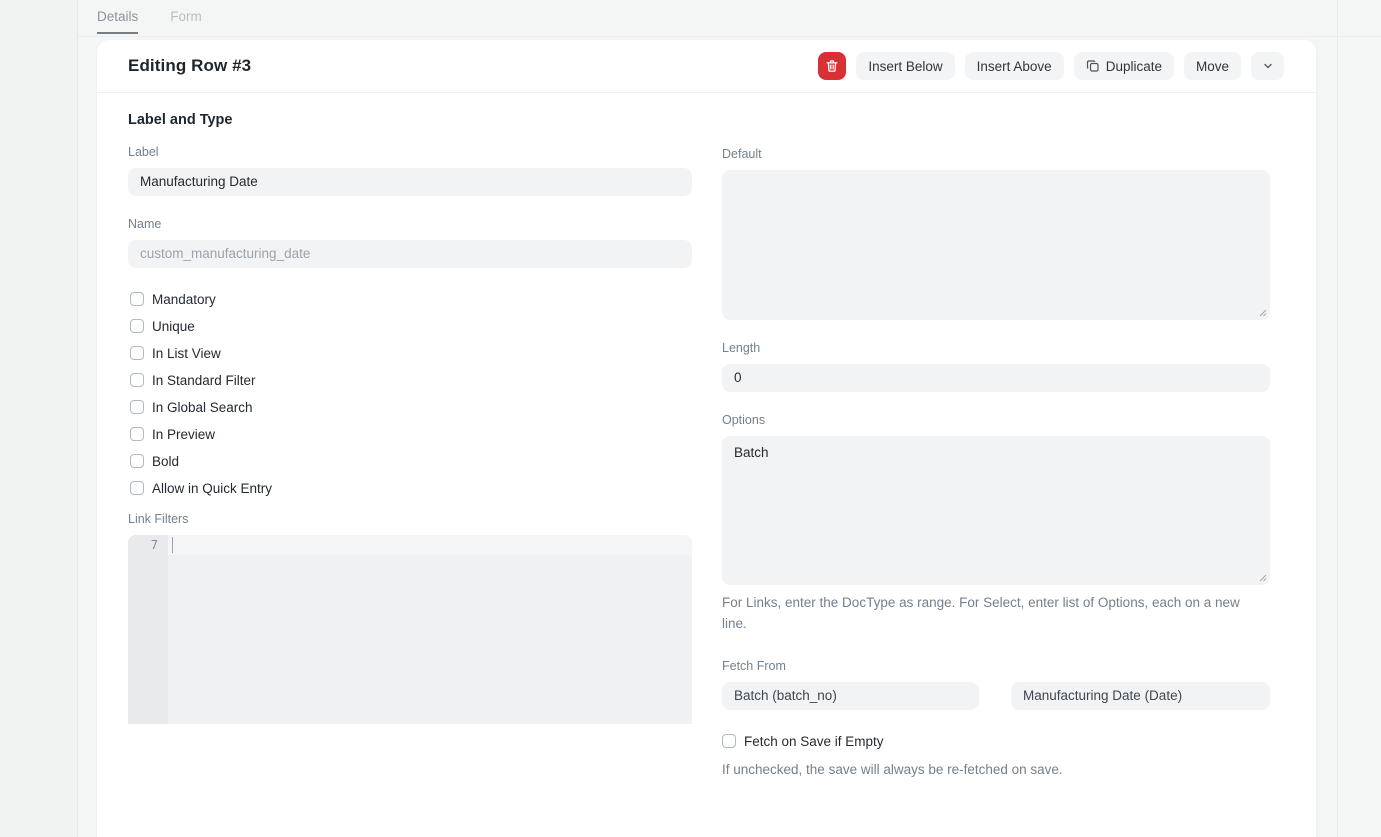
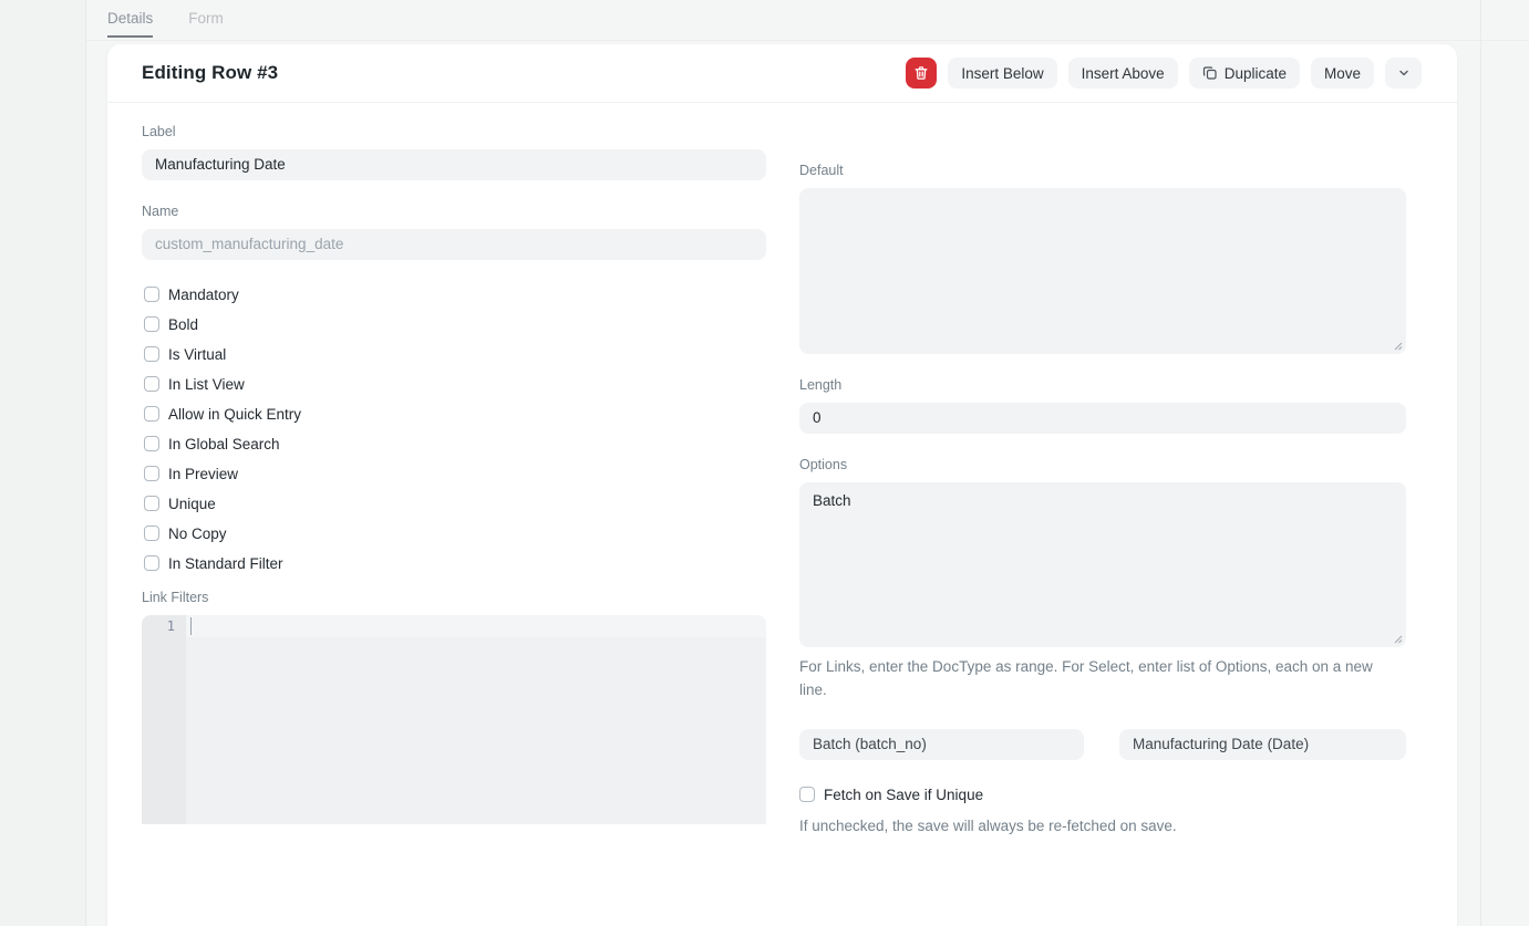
  Details
  Form
  Editing Row #3
  Insert Below
  Insert Above
  Duplicate
  Move
- Label and Type
  Label
  Manufacturing Date
  Name
  custom_manufacturing_date
  Mandatory
- Unique
+ Bold
+ Is Virtual
  In List View
- In Standard Filter
+ Allow in Quick Entry
  In Global Search
  In Preview
- Bold
+ Unique
+ No Copy
- Allow in Quick Entry
+ In Standard Filter
  Link Filters
- 7
+ 1
  Default
  Length
  0
  Options
  Batch
  For Links, enter the DocType as range. For Select, enter list of Options, each on a new line.
- Fetch From
  Batch (batch_no)
  Manufacturing Date (Date)
- Fetch on Save if Empty
+ Fetch on Save if Unique
  If unchecked, the save will always be re-fetched on save.
